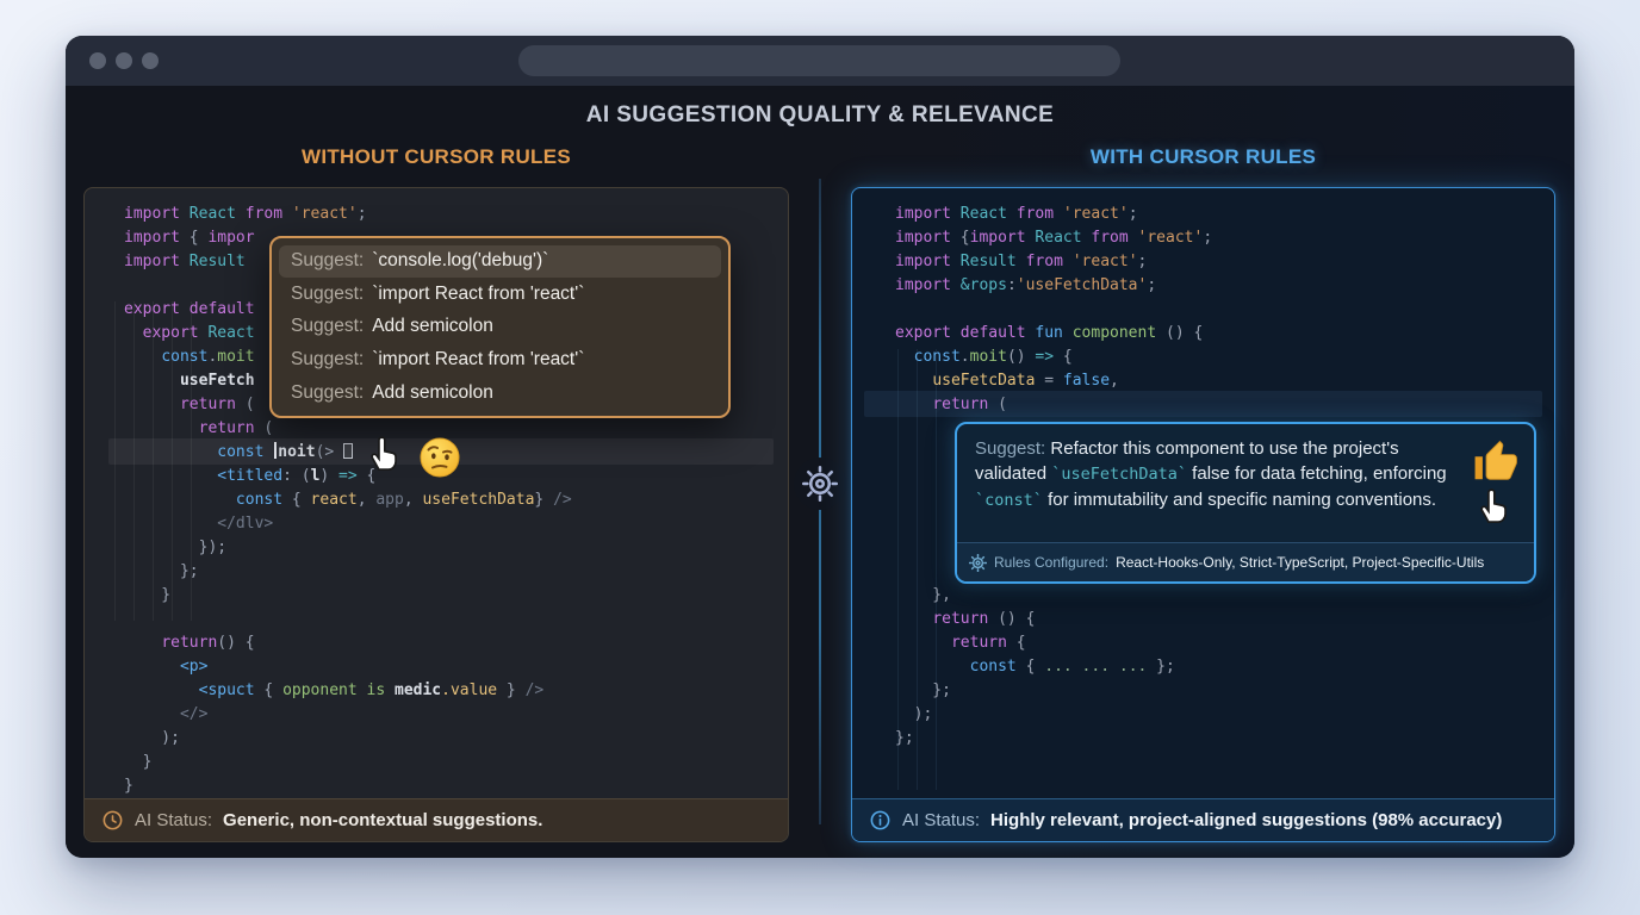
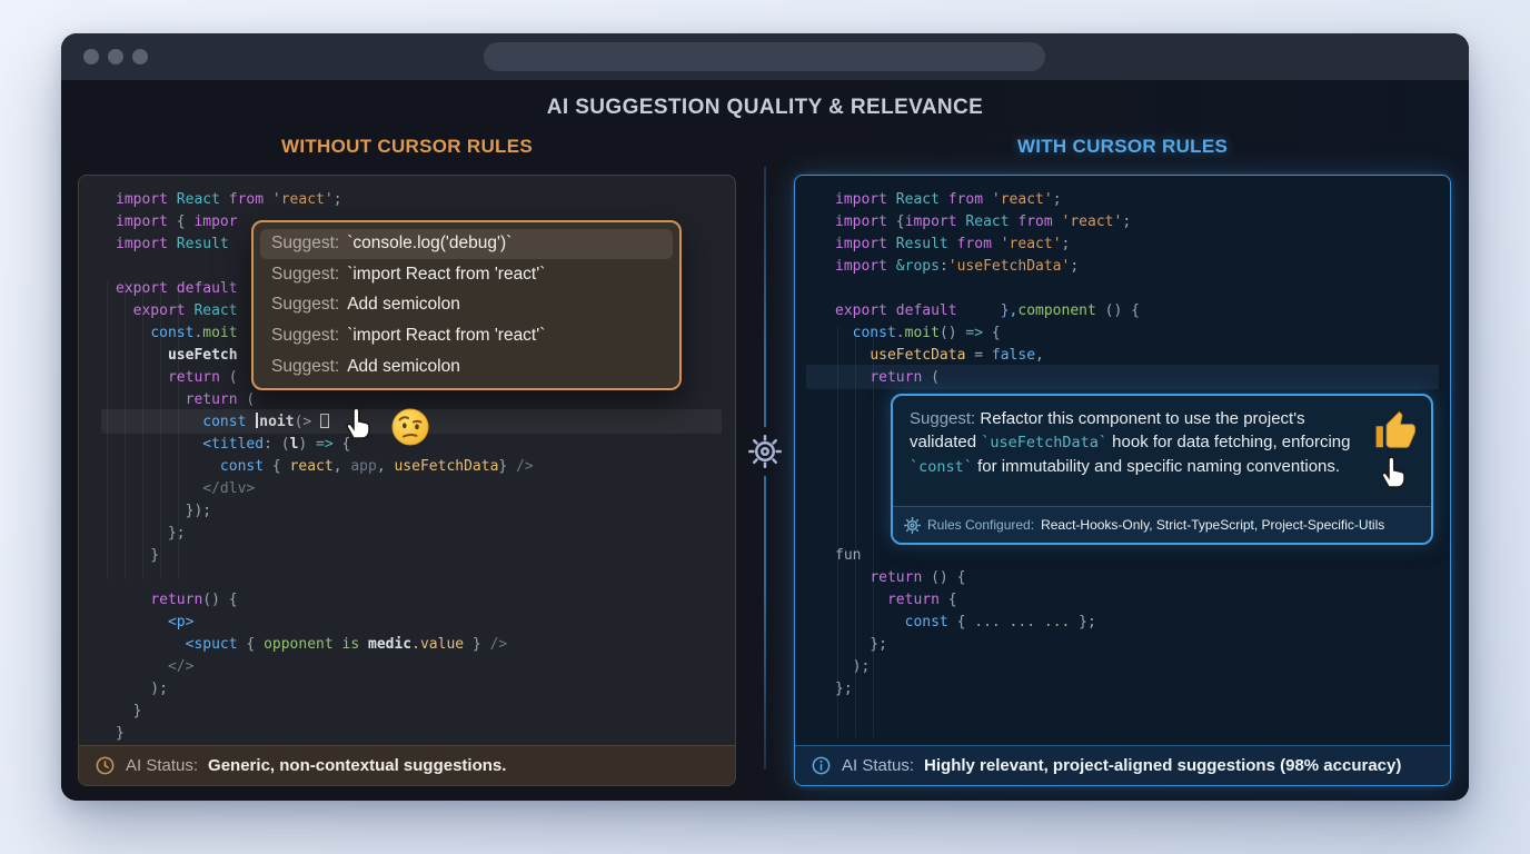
  AI SUGGESTION QUALITY & RELEVANCE
  WITHOUT CURSOR RULES
  WITH CURSOR RULES
  import React from 'react';
  import { impor
  import Result
  export default
  export React
  const.moit
  useFetch
  return (
  return (
  const noit(>
  <titled: (l) => {
  const { react, app, useFetchData} />
  </dlv>
  });
  };
  }
  return() {
  <p>
  <spuct { opponent is medic.value } />
  </>
  );
  }
  }
  Suggest:
  `console.log('debug')`
  Suggest:
  `import React from 'react'`
  Suggest:
  Add semicolon
  Suggest:
  `import React from 'react'`
  Suggest:
  Add semicolon
  AI Status:
  Generic, non-contextual suggestions.
  import React from 'react';
  import {import React from 'react';
  import Result from 'react';
  import &rops:'useFetchData';
- export default fun component () {
+ export default },component () {
  const.moit() => {
  useFetcData = false,
  return (
- },
+ fun
  return () {
  return {
  const { ... ... ... };
  };
  );
  };
- Suggest: Refactor this component to use the project's validated `useFetchData` false for data fetching, enforcing `const` for immutability and specific naming conventions.
+ Suggest: Refactor this component to use the project's validated `useFetchData` hook for data fetching, enforcing `const` for immutability and specific naming conventions.
  Rules Configured:
  React-Hooks-Only, Strict-TypeScript, Project-Specific-Utils
  AI Status:
  Highly relevant, project-aligned suggestions (98% accuracy)
